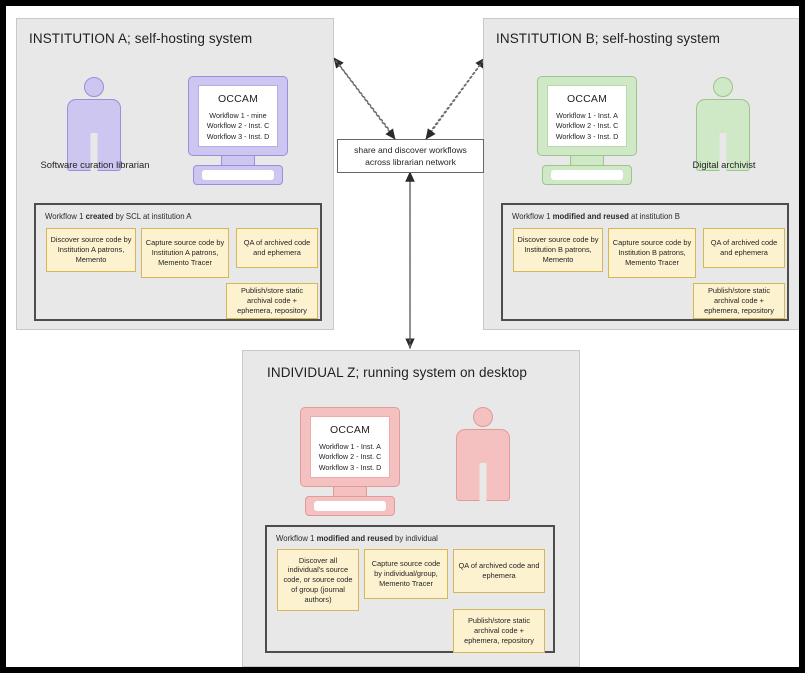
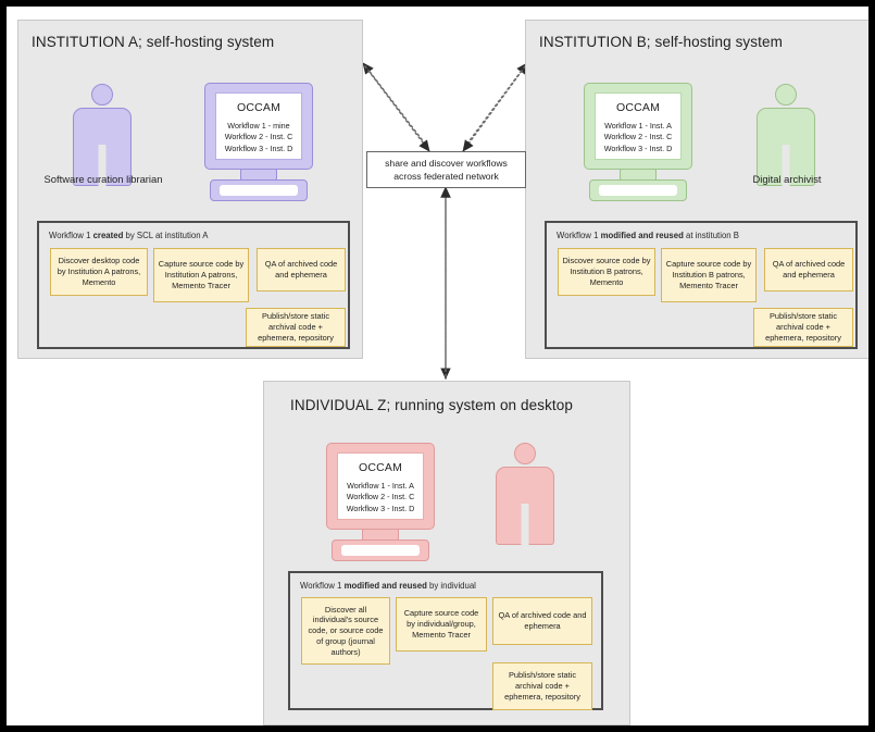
  INSTITUTION A; self-hosting system
  Software curation librarian
  OCCAM
  Workflow 1 - mine
  Workflow 2 - Inst. C
  Workflow 3 - Inst. D
  Workflow 1 created by SCL at institution A
- Discover source code by Institution A patrons, Memento
+ Discover desktop code by Institution A patrons, Memento
  Capture source code by Institution A patrons, Memento Tracer
  QA of archived code and ephemera
  Publish/store static archival code + ephemera, repository
  INSTITUTION B; self-hosting system
  OCCAM
  Workflow 1 - Inst. A
  Workflow 2 - Inst. C
  Workflow 3 - Inst. D
  Digital archivist
  Workflow 1 modified and reused at institution B
  Discover source code by Institution B patrons, Memento
  Capture source code by Institution B patrons, Memento Tracer
  QA of archived code and ephemera
  Publish/store static archival code + ephemera, repository
- share and discover workflows across librarian network
+ share and discover workflows across federated network
  INDIVIDUAL Z; running system on desktop
  OCCAM
  Workflow 1 - Inst. A
  Workflow 2 - Inst. C
  Workflow 3 - Inst. D
  Workflow 1 modified and reused by individual
  Discover all individual's source code, or source code of group (journal authors)
  Capture source code by individual/group, Memento Tracer
  QA of archived code and ephemera
  Publish/store static archival code + ephemera, repository
